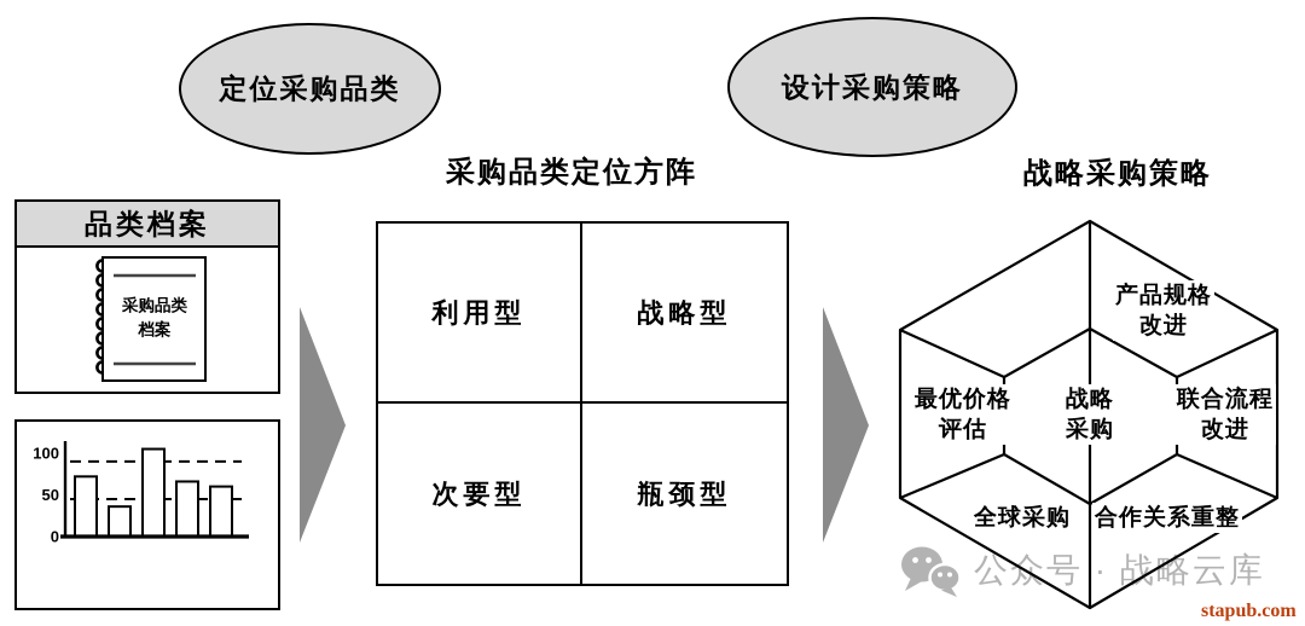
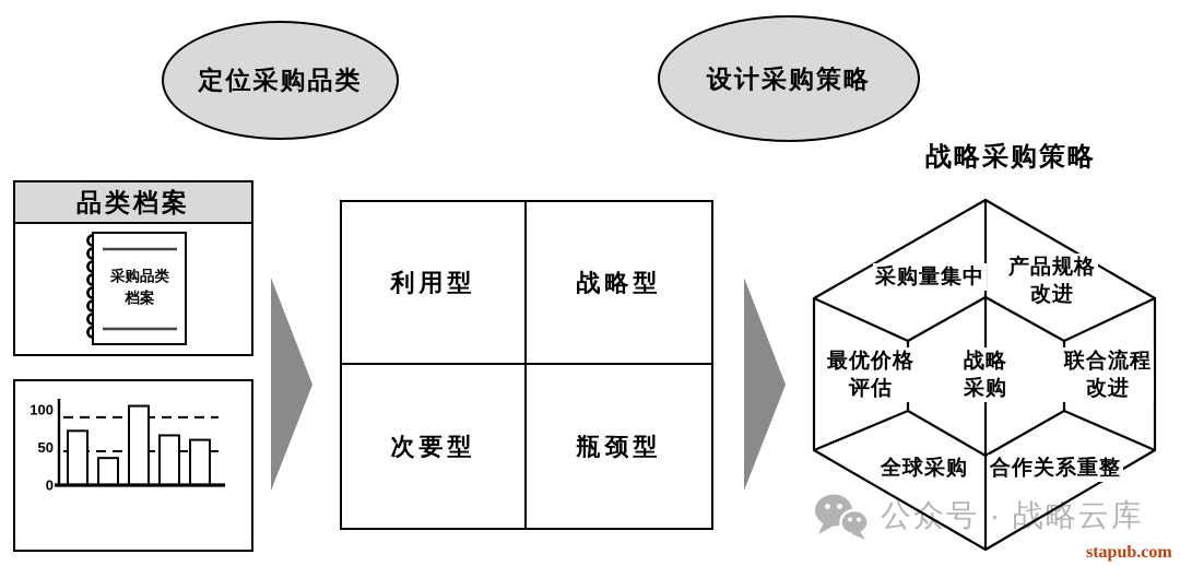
  定位采购品类
  设计采购策略
- 采购品类定位方阵
  战略采购策略
  品类档案
  采购品类
  档案
  0
  50
  100
  利用型
  战略型
  次要型
  瓶颈型
  公众号 · 战略云库
+ 采购量集中
  产品规格
  改进
  最优价格
  评估
  战略
  采购
  联合流程
  改进
  全球采购
  合作关系重整
  stapub.com
